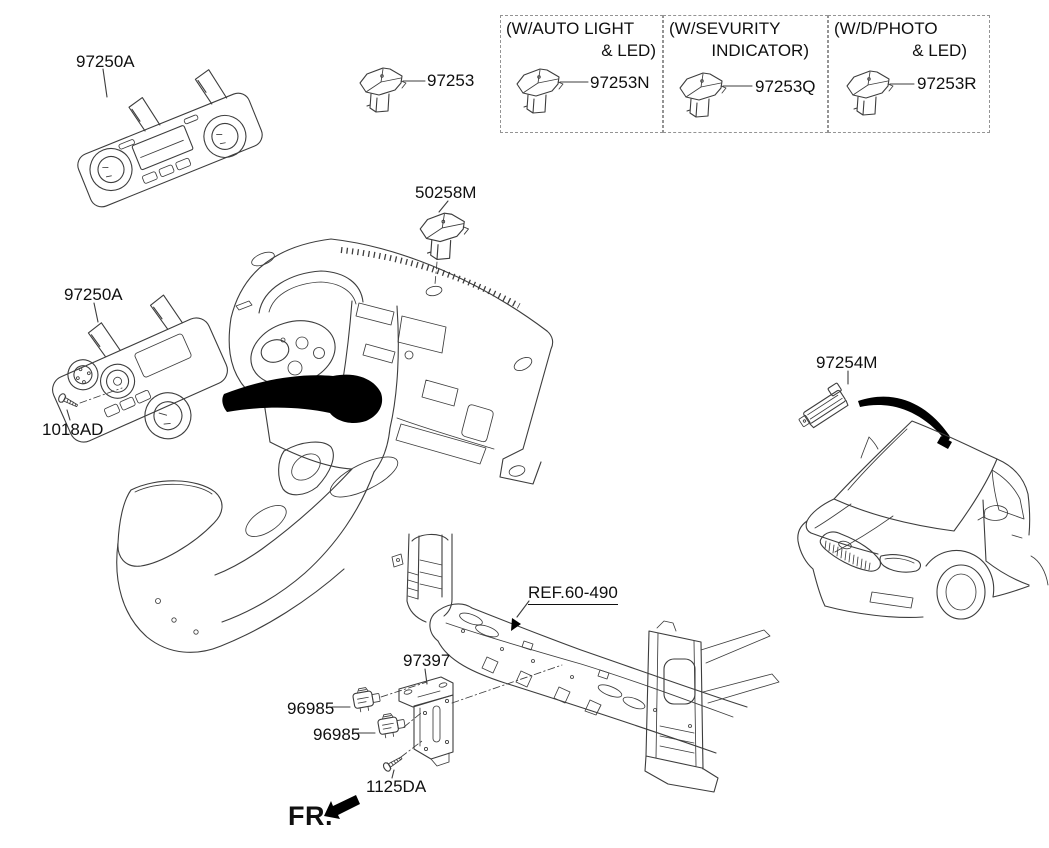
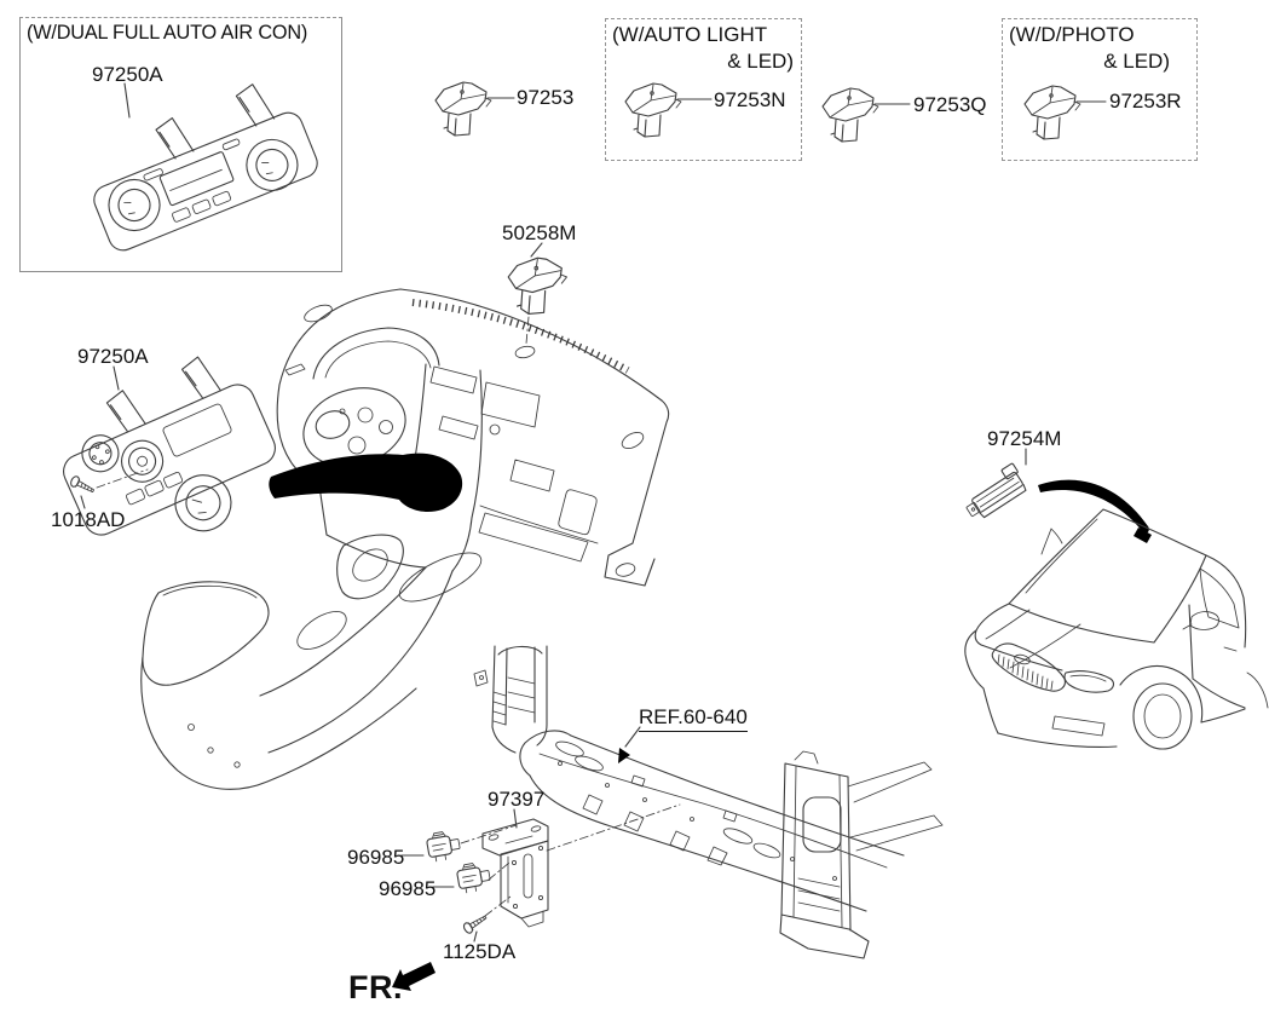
+ (W/DUAL FULL AUTO AIR CON)
  (W/AUTO LIGHT
  & LED)
- (W/SEVURITY
- INDICATOR)
  (W/D/PHOTO
  & LED)
  97250A
  97253
  97253N
  97253Q
  97253R
  50258M
  97250A
  1018AD
  97254M
- REF.60-490
+ REF.60-640
  97397
  96985
  96985
  1125DA
  FR.
